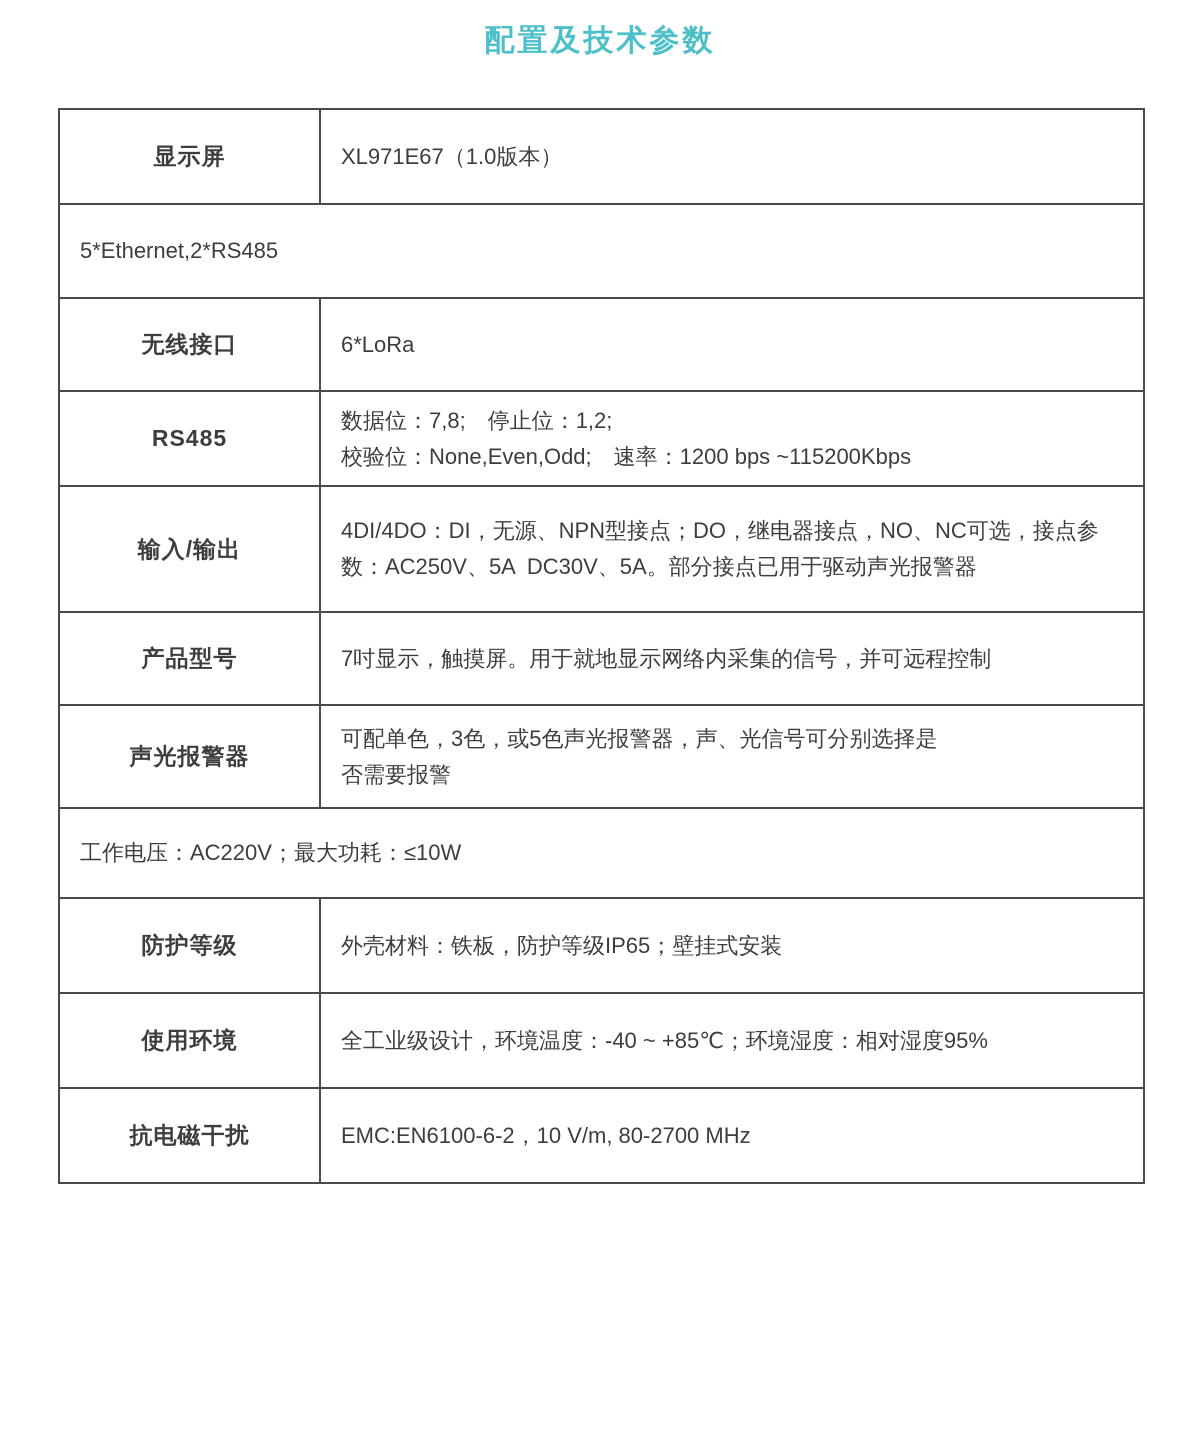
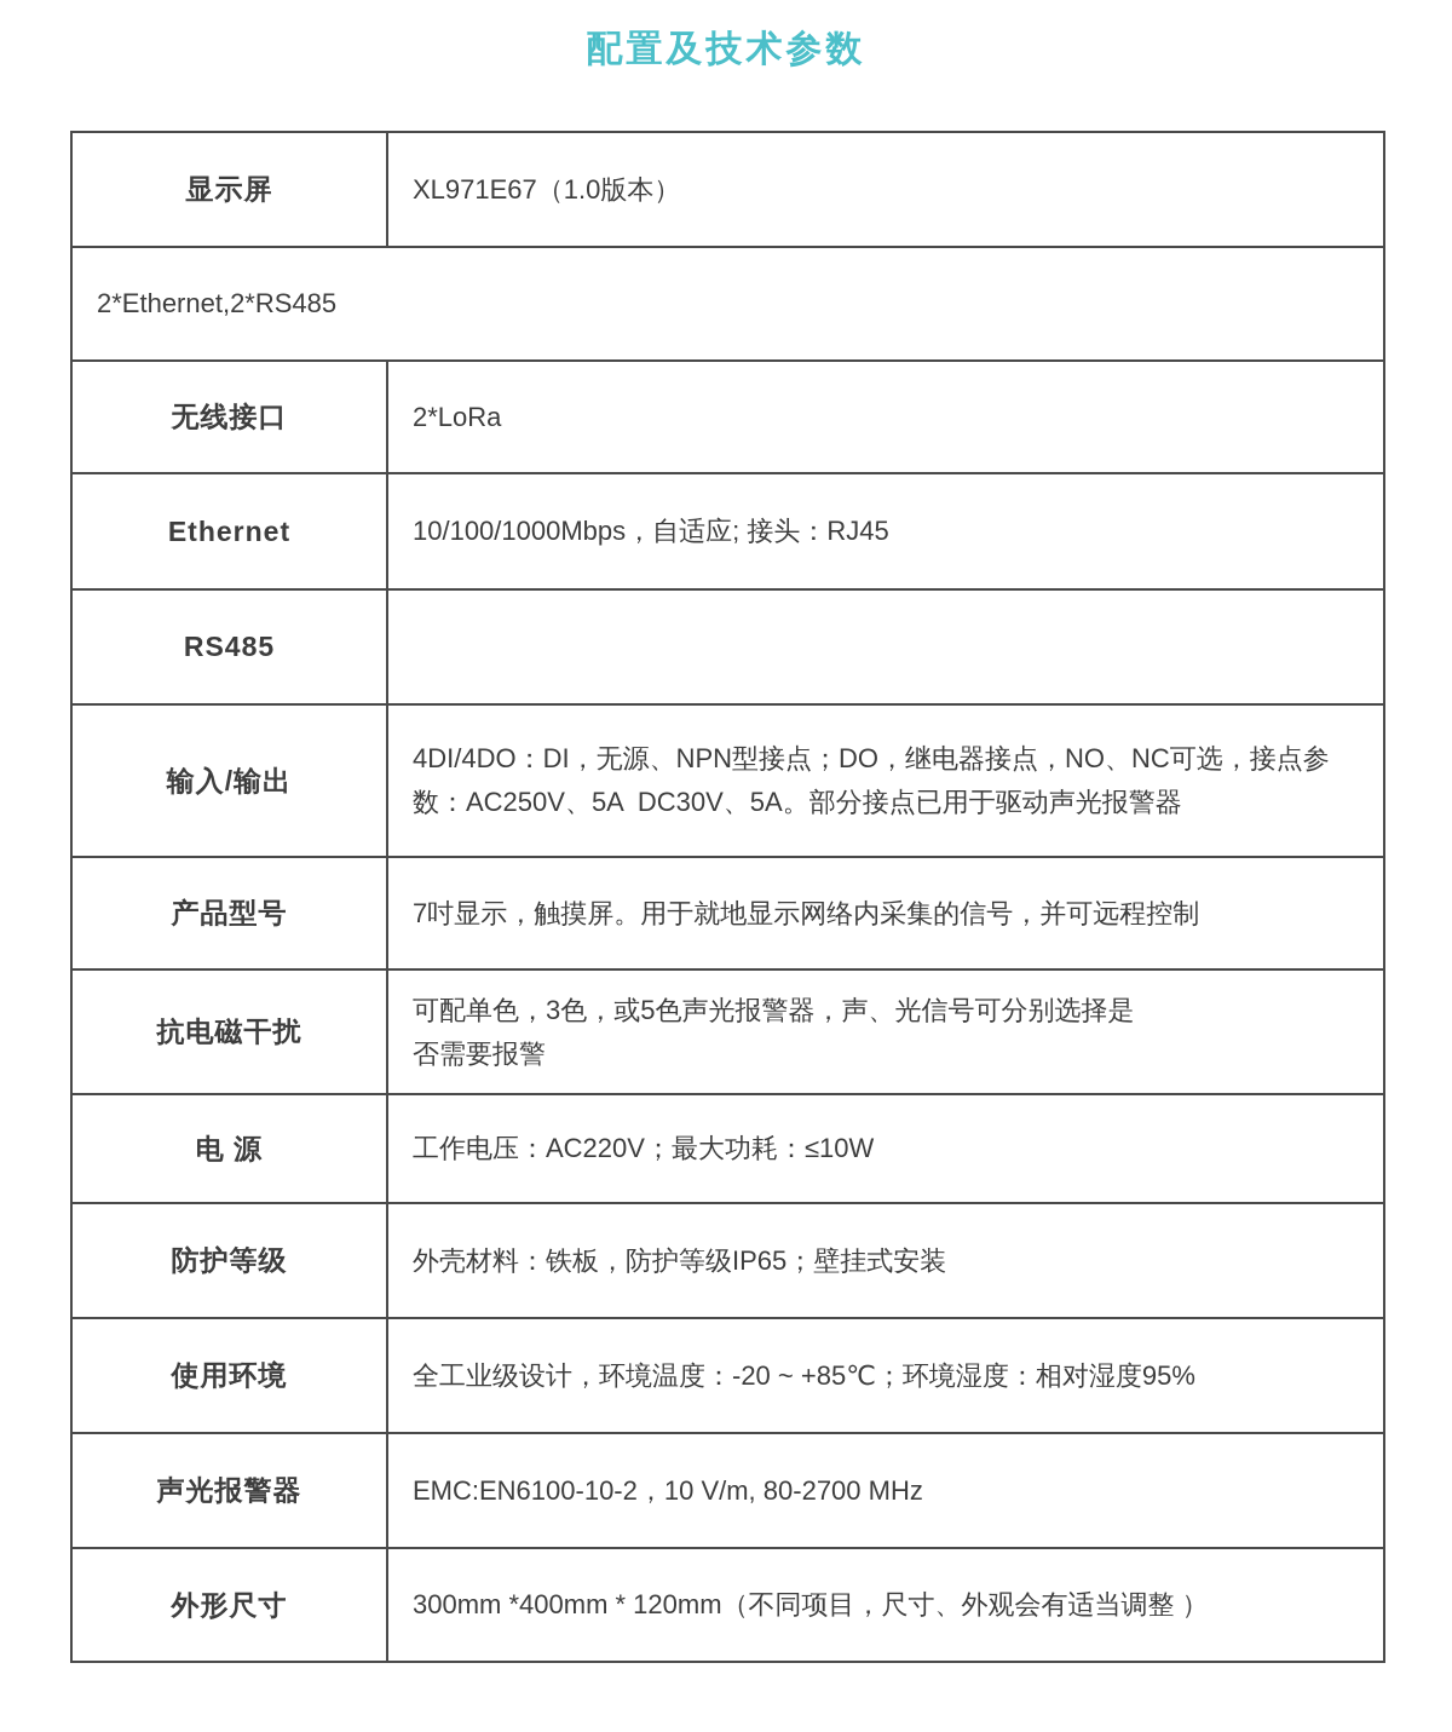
  配置及技术参数
  显示屏
  XL971E67（1.0版本）
- 5*Ethernet,2*RS485
+ 2*Ethernet,2*RS485
  无线接口
- 6*LoRa
+ 2*LoRa
+ Ethernet
+ 10/100/1000Mbps，自适应; 接头：RJ45
  RS485
- 数据位：7,8; 停止位：1,2;
- 校验位：None,Even,Odd; 速率：1200 bps ~115200Kbps
  输入/输出
  4DI/4DO：DI，无源、NPN型接点；DO，继电器接点，NO、NC可选，接点参数：AC250V、5A DC30V、5A。部分接点已用于驱动声光报警器
  产品型号
  7吋显示，触摸屏。用于就地显示网络内采集的信号，并可远程控制
- 声光报警器
+ 抗电磁干扰
  可配单色，3色，或5色声光报警器，声、光信号可分别选择是
  否需要报警
+ 电 源
  工作电压：AC220V；最大功耗：≤10W
  防护等级
  外壳材料：铁板，防护等级IP65；壁挂式安装
  使用环境
- 全工业级设计，环境温度：-40 ~ +85℃；环境湿度：相对湿度95%
+ 全工业级设计，环境温度：-20 ~ +85℃；环境湿度：相对湿度95%
- 抗电磁干扰
+ 声光报警器
- EMC:EN6100-6-2，10 V/m, 80-2700 MHz
+ EMC:EN6100-10-2，10 V/m, 80-2700 MHz
+ 外形尺寸
+ 300mm *400mm * 120mm（不同项目，尺寸、外观会有适当调整 ）
